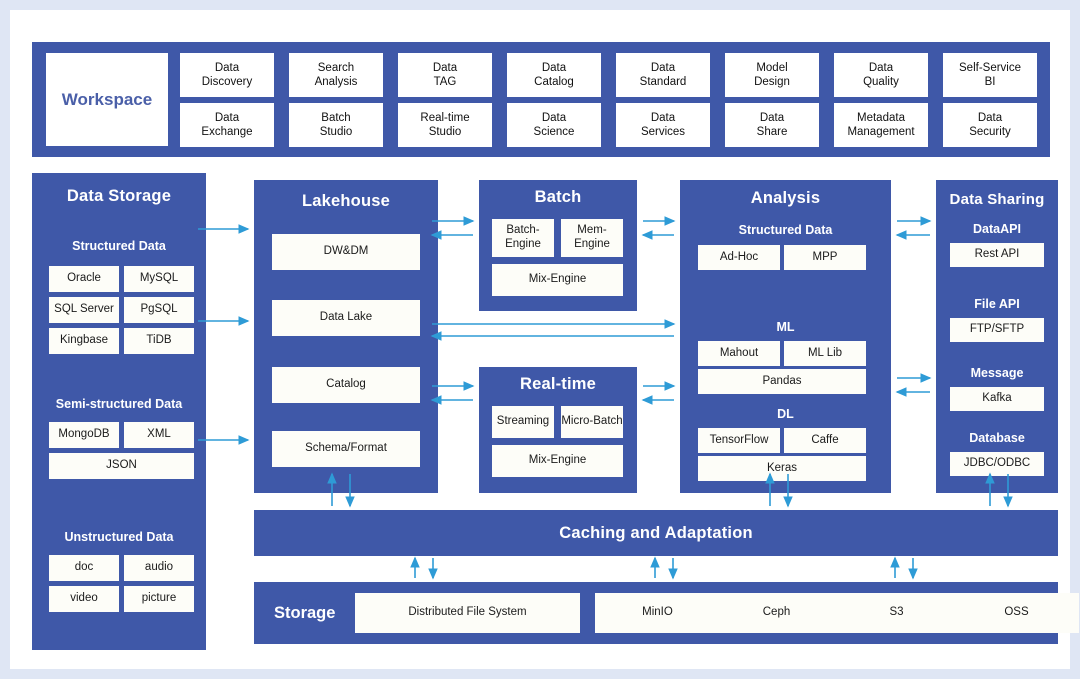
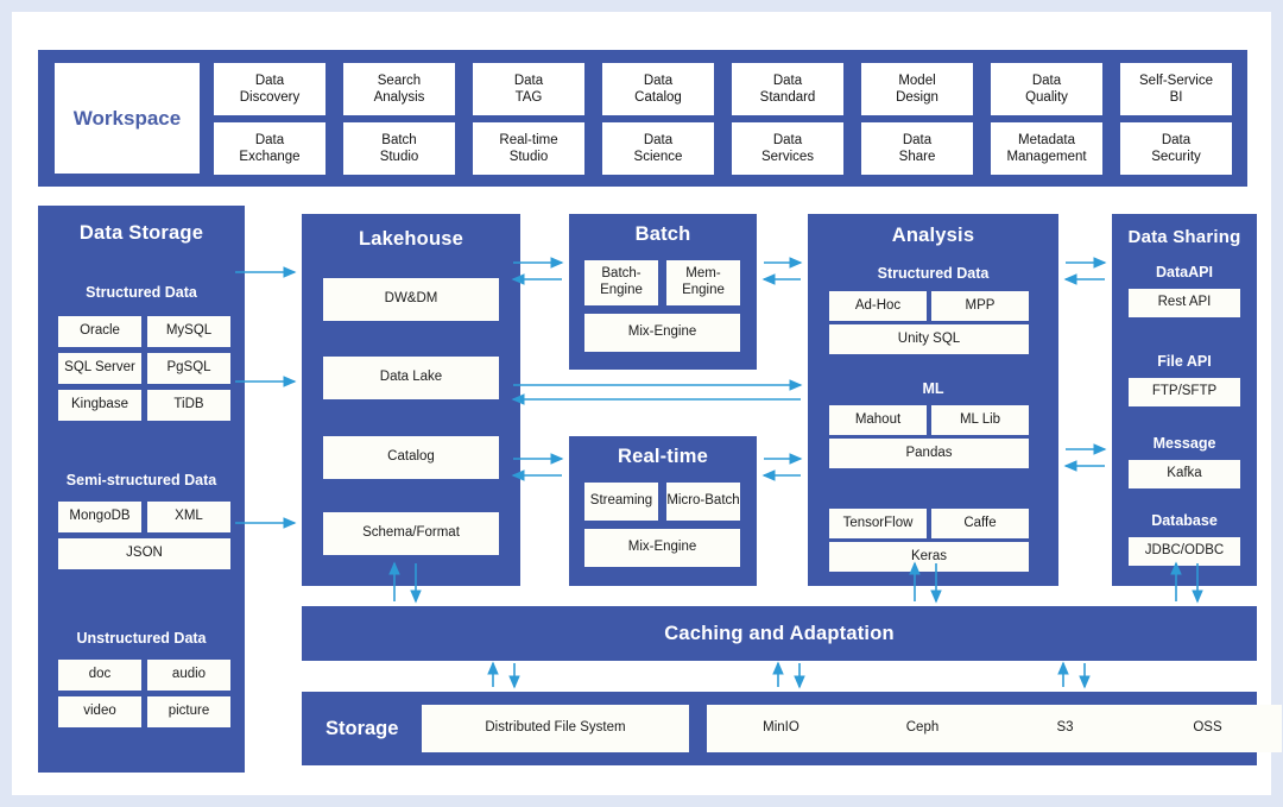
  Workspace
  Data
  Discovery
  Search
  Analysis
  Data
  TAG
  Data
  Catalog
  Data
  Standard
  Model
  Design
  Data
  Quality
  Self-Service
  BI
  Data
  Exchange
  Batch
  Studio
  Real-time
  Studio
  Data
  Science
  Data
  Services
  Data
  Share
  Metadata
  Management
  Data
  Security
  Data Storage
  Structured Data
  Semi-structured Data
  Unstructured Data
  Oracle
  MySQL
  SQL Server
  PgSQL
  Kingbase
  TiDB
  MongoDB
  XML
  JSON
  doc
  audio
  video
  picture
  Lakehouse
  DW&DM
  Data Lake
  Catalog
  Schema/Format
  Batch
  Batch-
  Engine
  Mem-
  Engine
  Mix-Engine
  Real-time
  Streaming
  Micro-Batch
  Mix-Engine
  Analysis
  Structured Data
  ML
- DL
  Ad-Hoc
  MPP
+ Unity SQL
  Mahout
  ML Lib
  Pandas
  TensorFlow
  Caffe
  Keras
  Data Sharing
  DataAPI
  Rest API
  File API
  FTP/SFTP
  Message
  Kafka
  Database
  JDBC/ODBC
  Caching and Adaptation
  Storage
  Distributed File System
  MinIO
  Ceph
  S3
  OSS
